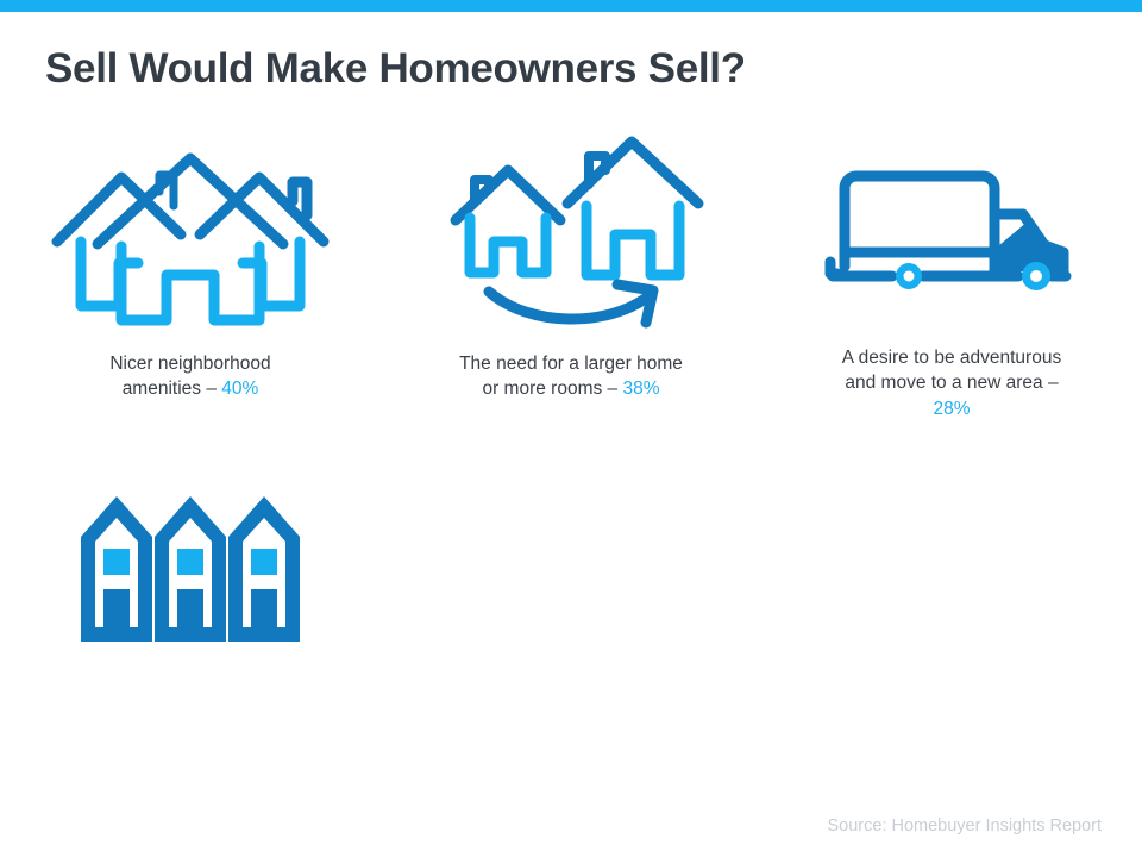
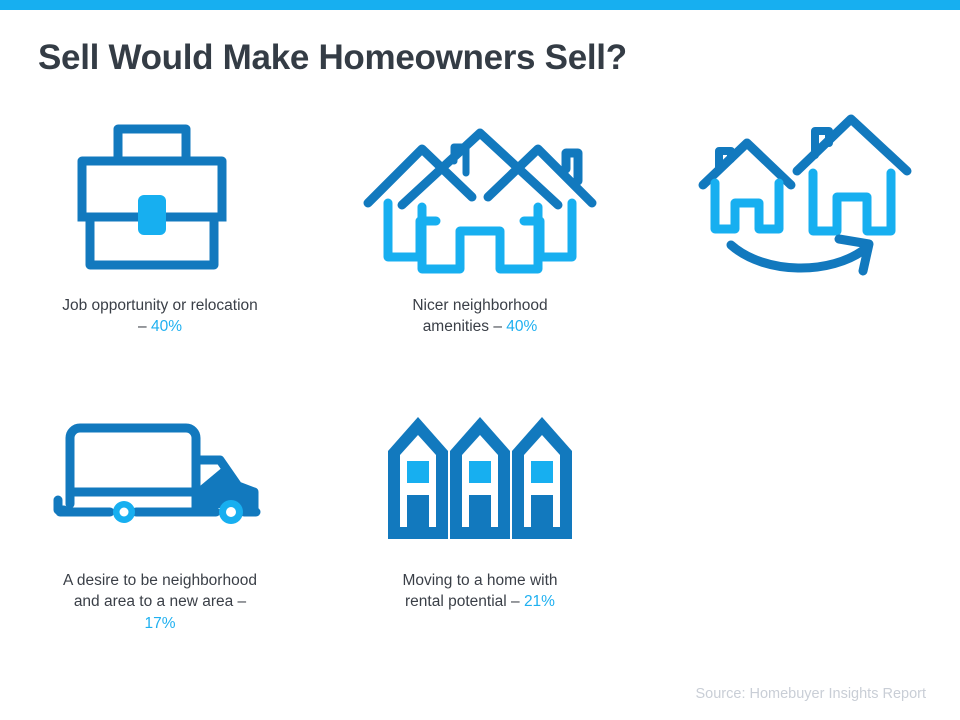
  Sell Would Make Homeowners Sell?
+ Job opportunity or relocation
+ – 40%
  Nicer neighborhood
  amenities – 40%
- The need for a larger home
- or more rooms – 38%
- A desire to be adventurous
+ A desire to be neighborhood
- and move to a new area –
+ and area to a new area –
- 28%
+ 17%
+ Moving to a home with
+ rental potential – 21%
  Source: Homebuyer Insights Report
